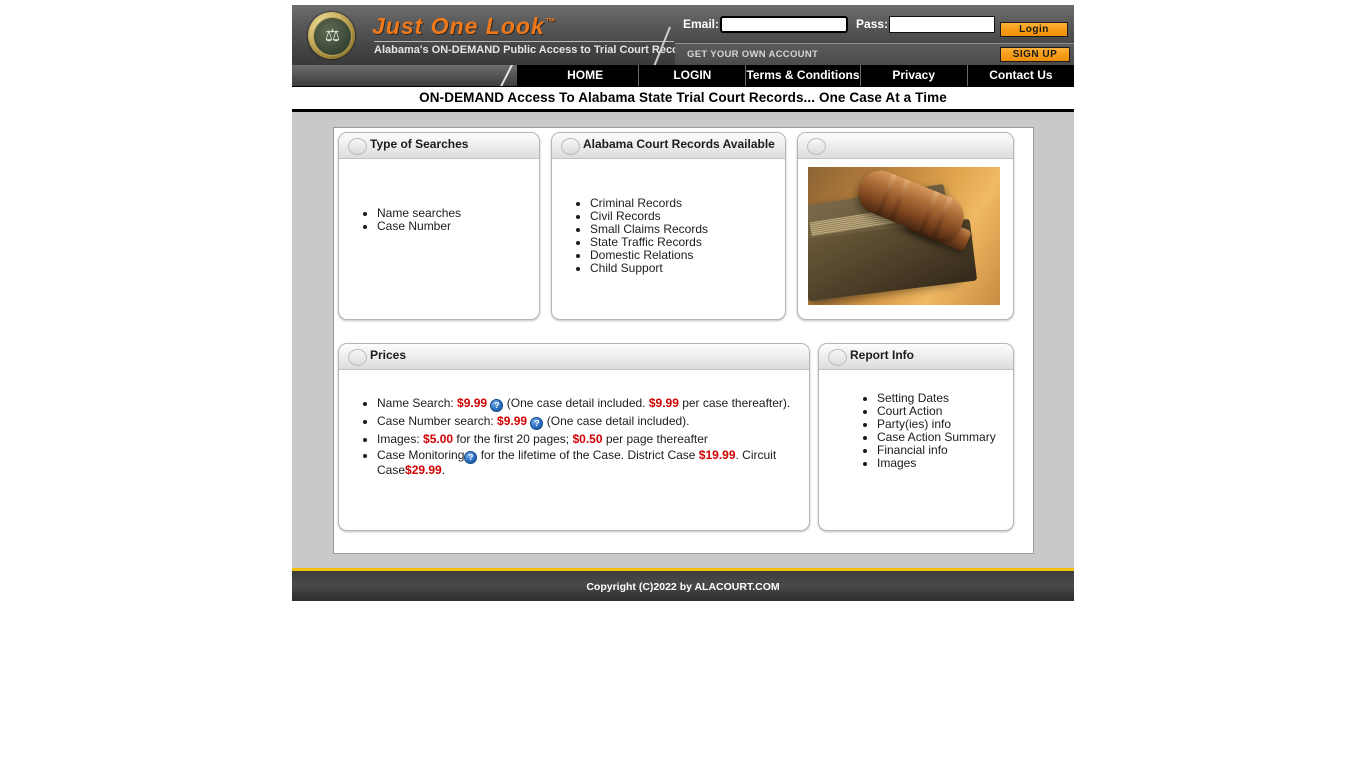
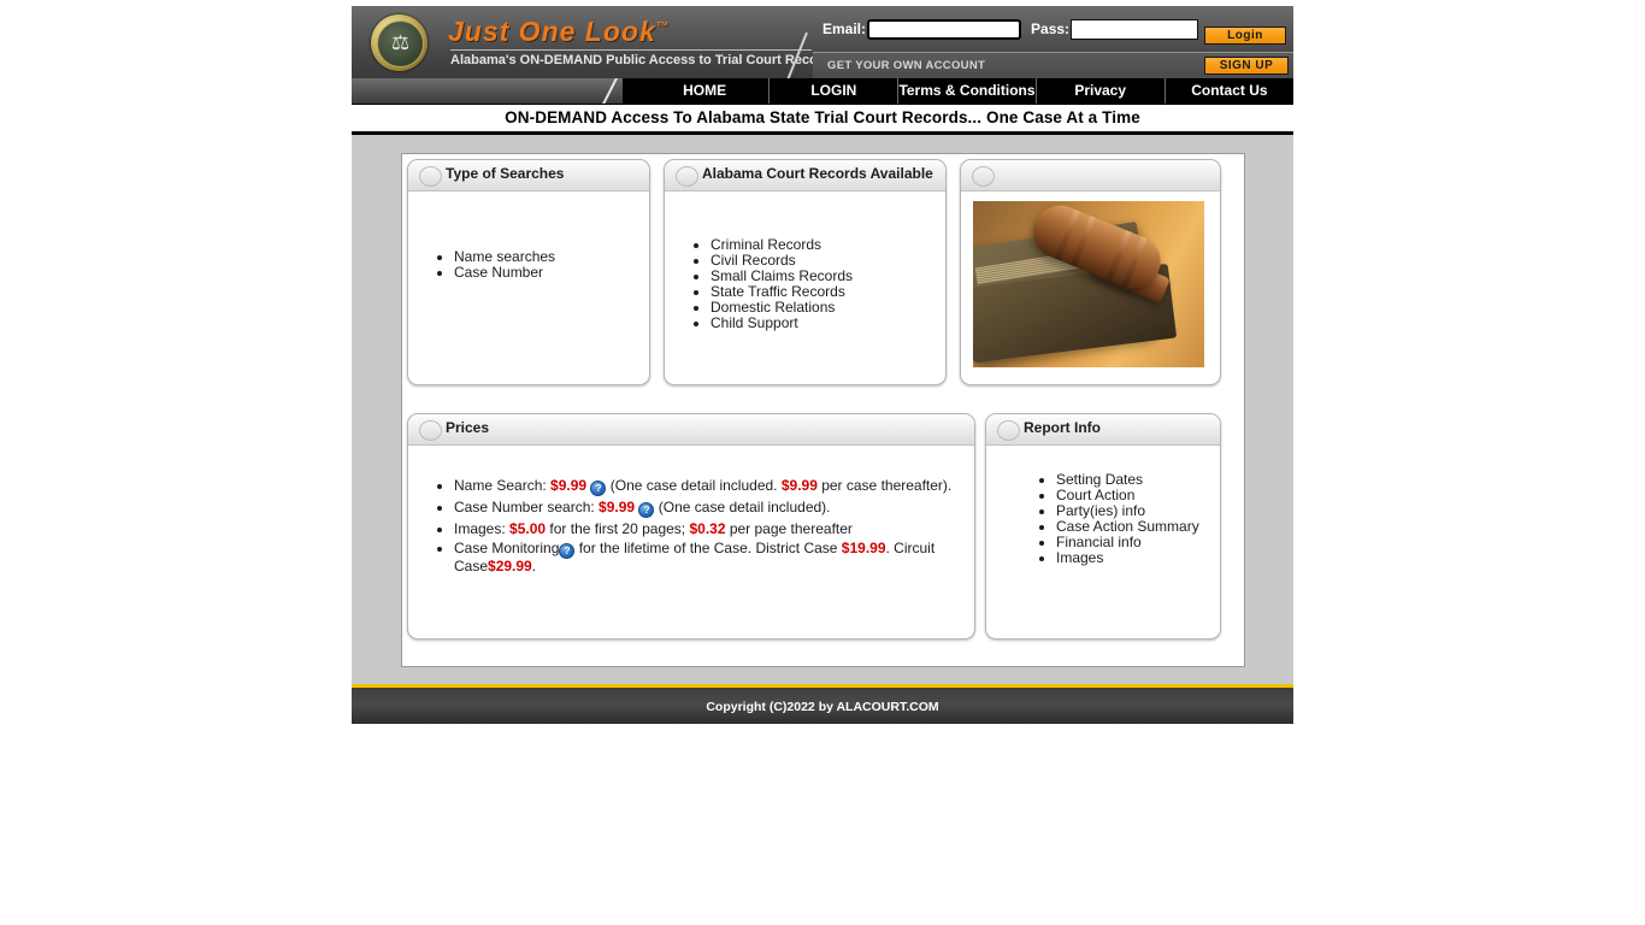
  ⚖
  Just One Look™
  Alabama's ON-DEMAND Public Access to Trial Court Rec
  Email:
  Pass:
  Login
  GET YOUR OWN ACCOUNT
  SIGN UP
  HOME
  LOGIN
  Terms & Conditions
  Privacy
  Contact Us
  ON-DEMAND Access To Alabama State Trial Court Records... One Case At a Time
  Type of Searches
  Name searches
  Case Number
  Alabama Court Records Available
  Criminal Records
  Civil Records
  Small Claims Records
  State Traffic Records
  Domestic Relations
  Child Support
  Prices
  Name Search: $9.99 ? (One case detail included. $9.99 per case thereafter).
  Case Number search: $9.99 ? (One case detail included).
- Images: $5.00 for the first 20 pages; $0.50 per page thereafter
+ Images: $5.00 for the first 20 pages; $0.32 per page thereafter
  Case Monitoring ? for the lifetime of the Case. District Case $19.99. Circuit Case$29.99.
  Report Info
  Setting Dates
  Court Action
  Party(ies) info
  Case Action Summary
  Financial info
  Images
  Copyright (C)2022 by ALACOURT.COM
